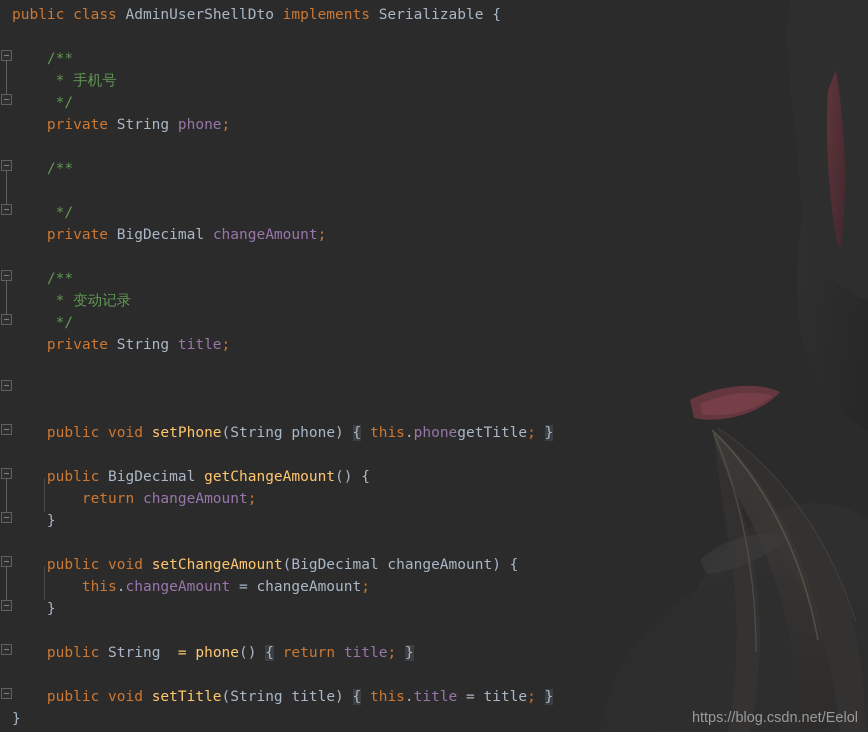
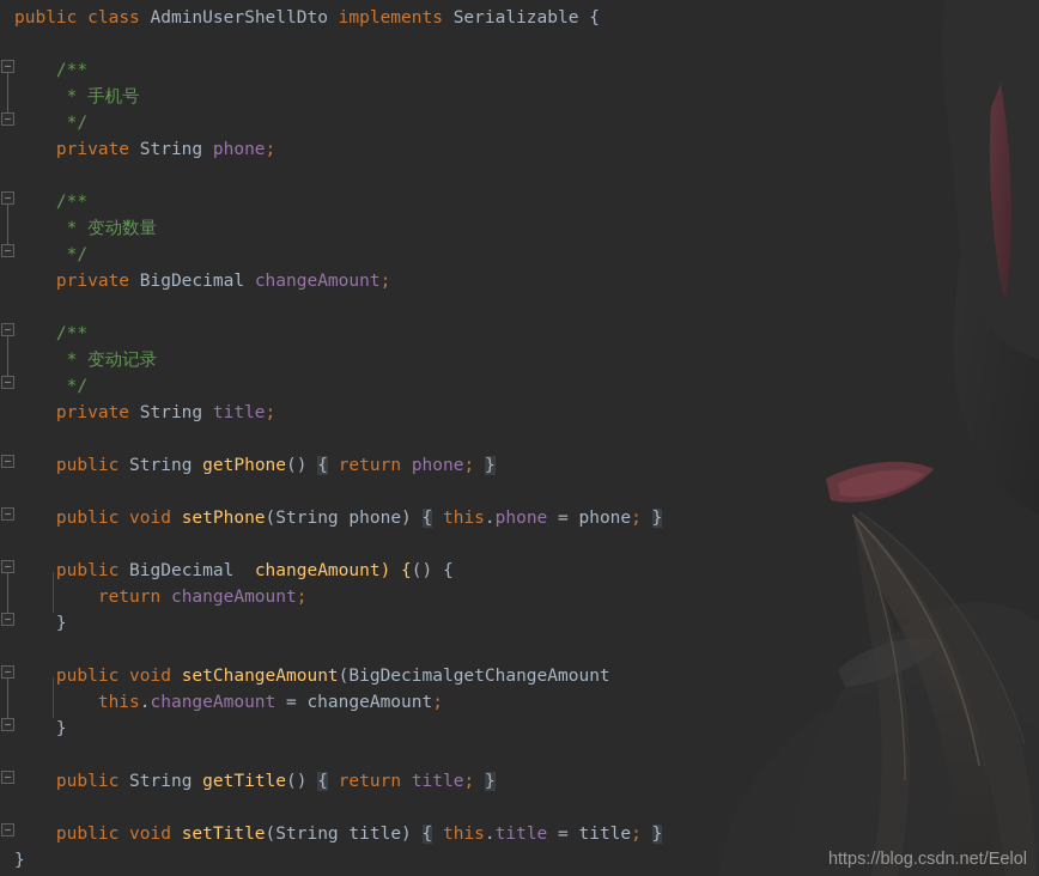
  public class AdminUserShellDto implements Serializable {
  /**
  * 手机号
  */
  private String phone;
  /**
+ * 变动数量
  */
  private BigDecimal changeAmount;
  /**
  * 变动记录
  */
  private String title;
+ public String getPhone() { return phone; }
- public void setPhone(String phone) { this.phonegetTitle; }
+ public void setPhone(String phone) { this.phone = phone; }
- public BigDecimal getChangeAmount() {
+ public BigDecimal changeAmount) {() {
  return changeAmount;
  }
- public void setChangeAmount(BigDecimal changeAmount) {
+ public void setChangeAmount(BigDecimalgetChangeAmount
  this.changeAmount = changeAmount;
  }
- public String = phone() { return title; }
+ public String getTitle() { return title; }
  public void setTitle(String title) { this.title = title; }
  }
  https://blog.csdn.net/Eelol
